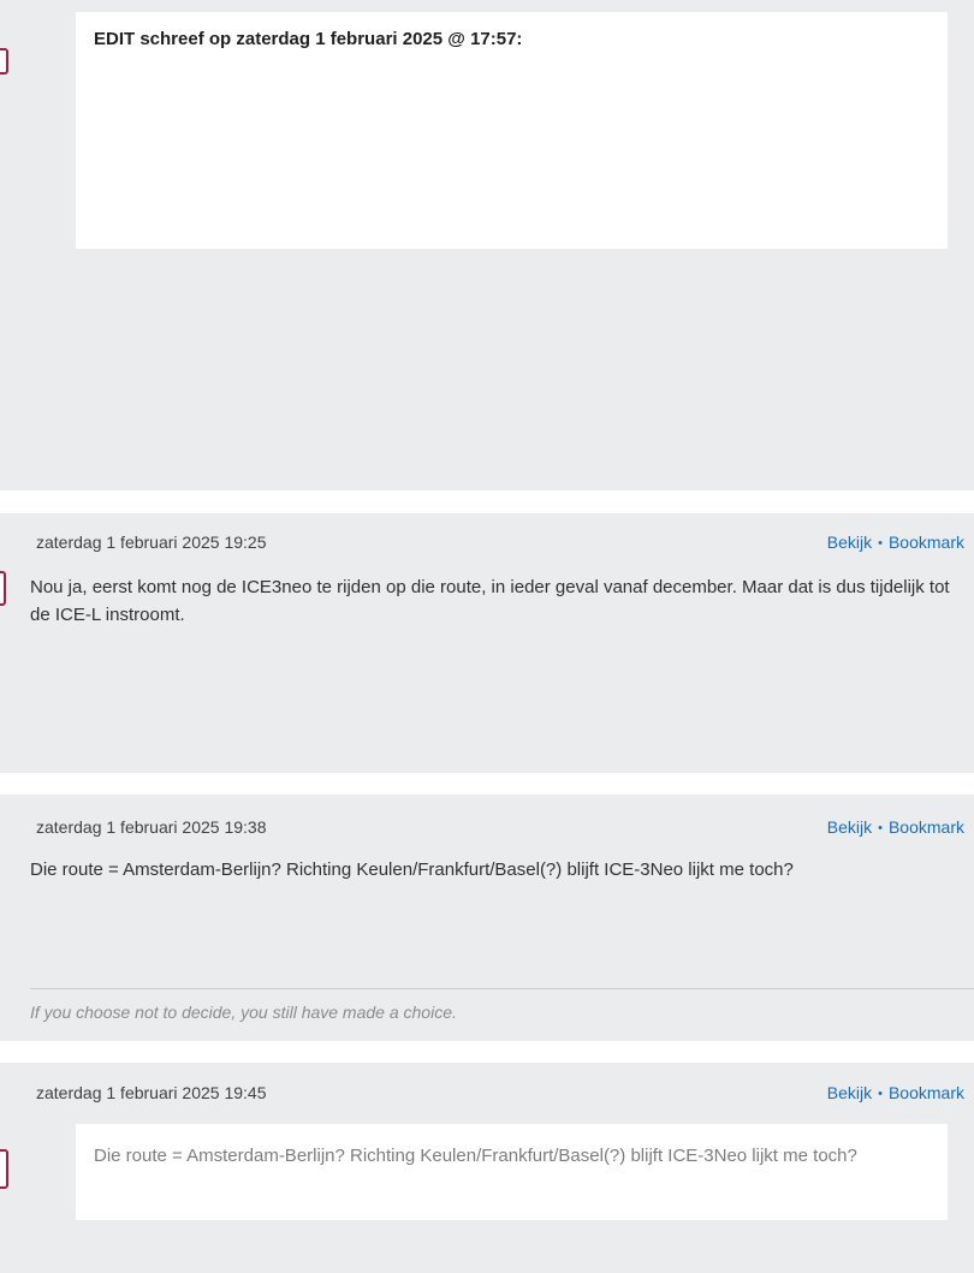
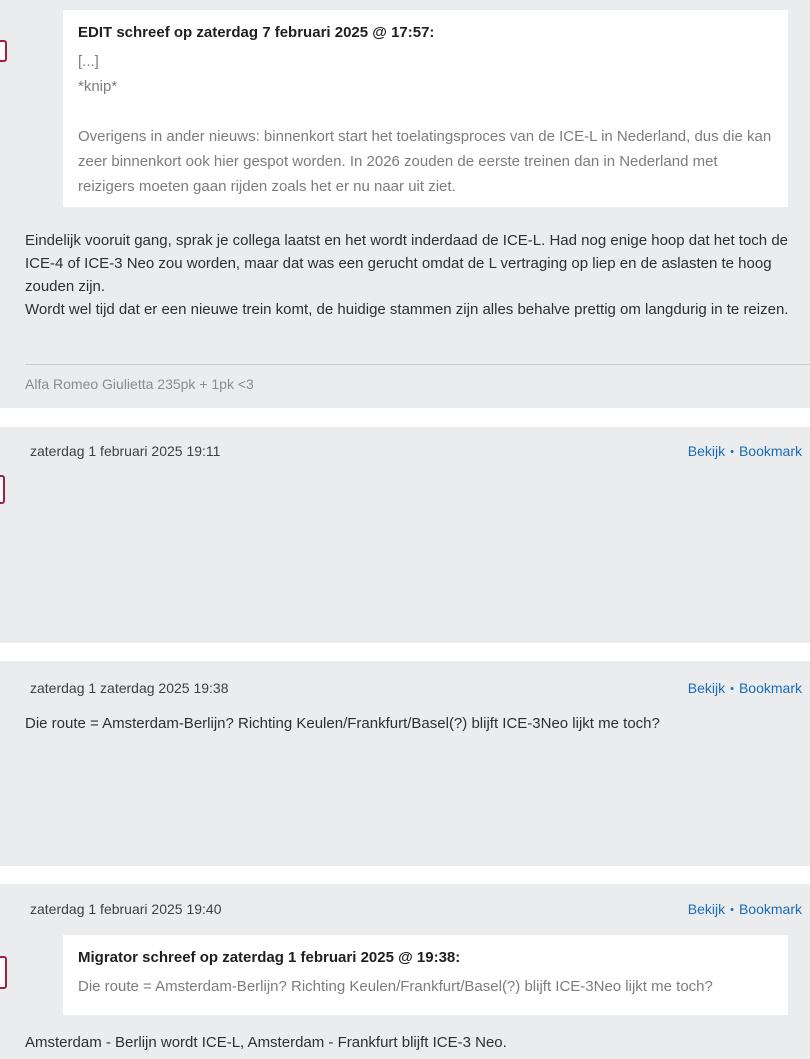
- EDIT schreef op zaterdag 1 februari 2025 @ 17:57:
+ EDIT schreef op zaterdag 7 februari 2025 @ 17:57:
+ [...]
+ *knip*
+ Overigens in ander nieuws: binnenkort start het toelatingsproces van de ICE-L in Nederland, dus die kan zeer binnenkort ook hier gespot worden. In 2026 zouden de eerste treinen dan in Nederland met reizigers moeten gaan rijden zoals het er nu naar uit ziet.
+ Eindelijk vooruit gang, sprak je collega laatst en het wordt inderdaad de ICE-L. Had nog enige hoop dat het toch de ICE-4 of ICE-3 Neo zou worden, maar dat was een gerucht omdat de L vertraging op liep en de aslasten te hoog zouden zijn.
+ Wordt wel tijd dat er een nieuwe trein komt, de huidige stammen zijn alles behalve prettig om langdurig in te reizen.
+ Alfa Romeo Giulietta 235pk + 1pk <3
- zaterdag 1 februari 2025 19:25
+ zaterdag 1 februari 2025 19:11
  Bekijk • Bookmark
- Nou ja, eerst komt nog de ICE3neo te rijden op die route, in ieder geval vanaf december. Maar dat is dus tijdelijk tot de ICE-L instroomt.
- zaterdag 1 februari 2025 19:38
+ zaterdag 1 zaterdag 2025 19:38
  Bekijk • Bookmark
  Die route = Amsterdam-Berlijn? Richting Keulen/Frankfurt/Basel(?) blijft ICE-3Neo lijkt me toch?
- If you choose not to decide, you still have made a choice.
- zaterdag 1 februari 2025 19:45
+ zaterdag 1 februari 2025 19:40
  Bekijk • Bookmark
+ Migrator schreef op zaterdag 1 februari 2025 @ 19:38:
  Die route = Amsterdam-Berlijn? Richting Keulen/Frankfurt/Basel(?) blijft ICE-3Neo lijkt me toch?
+ Amsterdam - Berlijn wordt ICE-L, Amsterdam - Frankfurt blijft ICE-3 Neo.
